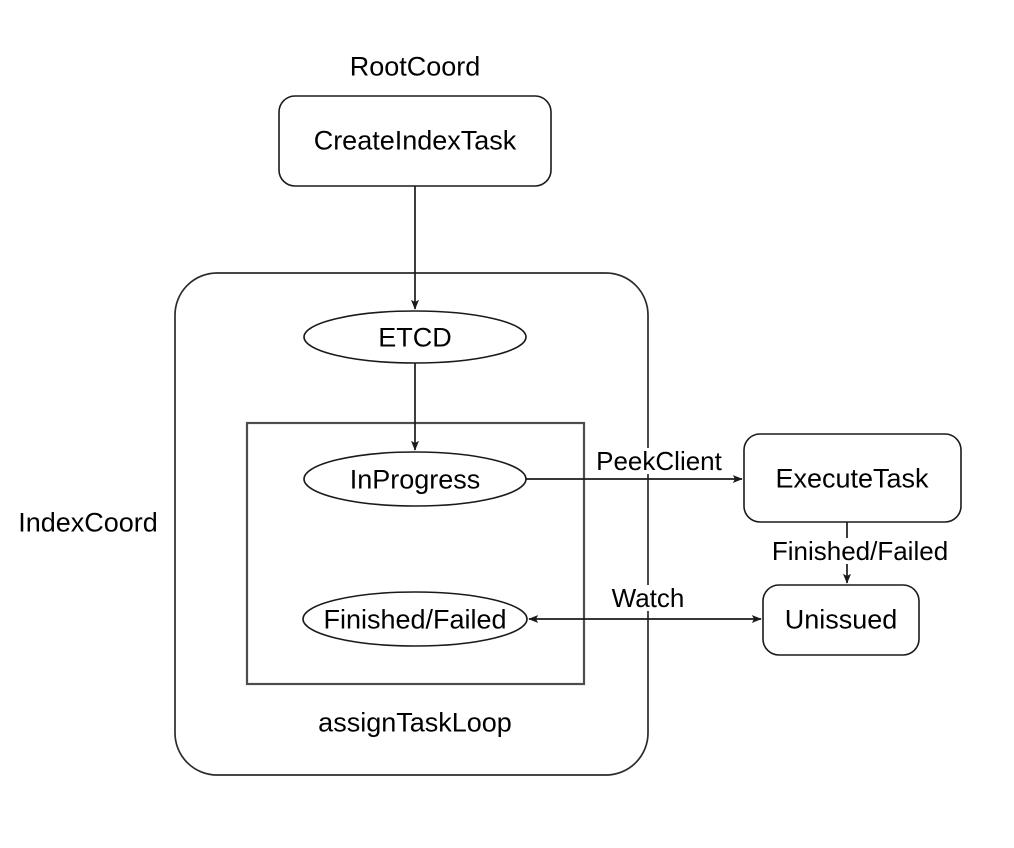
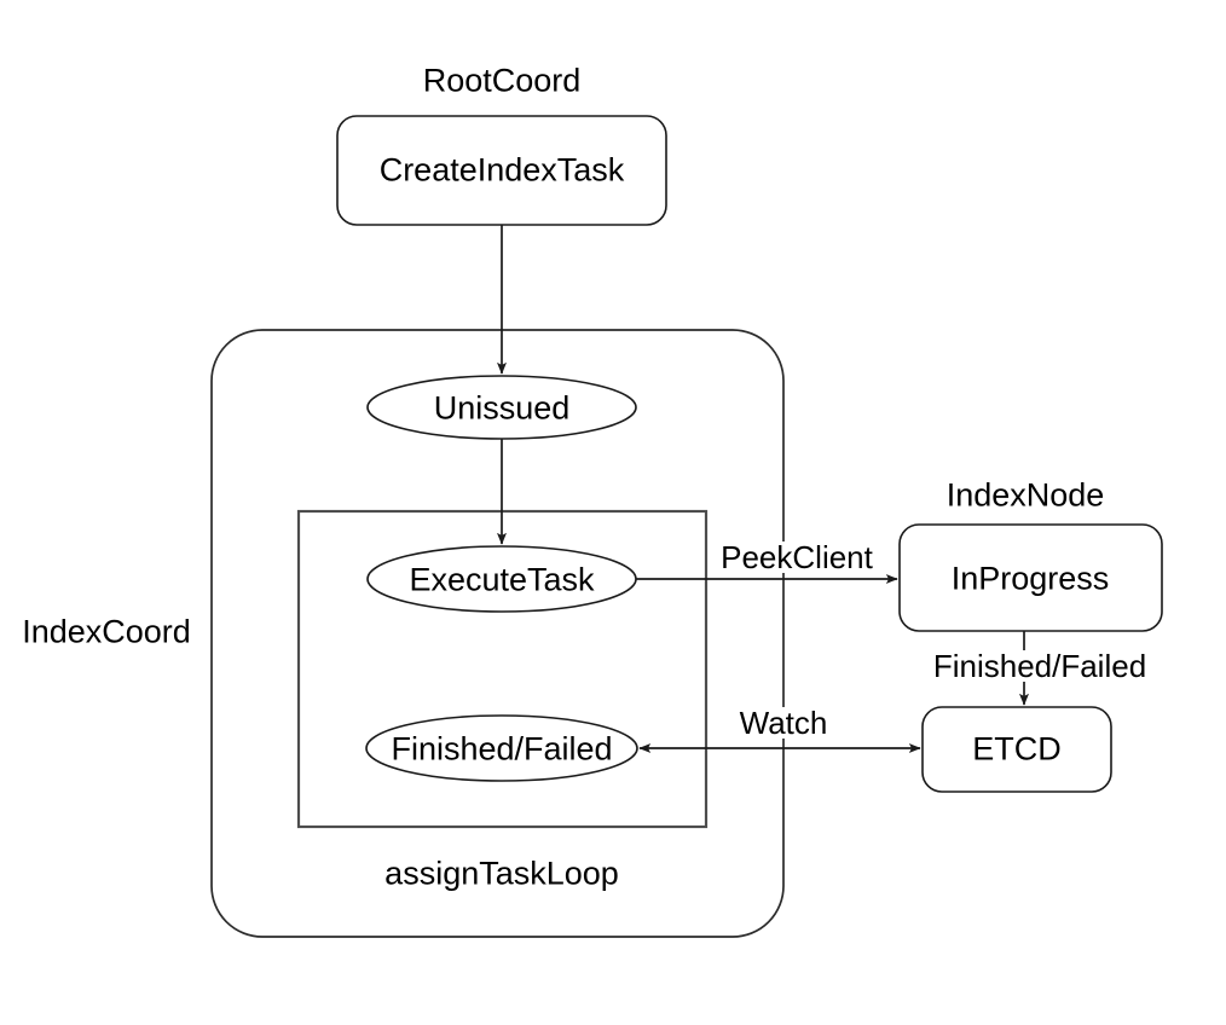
  RootCoord
  IndexCoord
+ IndexNode
  assignTaskLoop
  CreateIndexTask
- ETCD
+ Unissued
- InProgress
+ ExecuteTask
  Finished/Failed
- ExecuteTask
+ InProgress
- Unissued
+ ETCD
  PeekClient
  Finished/Failed
  Watch
